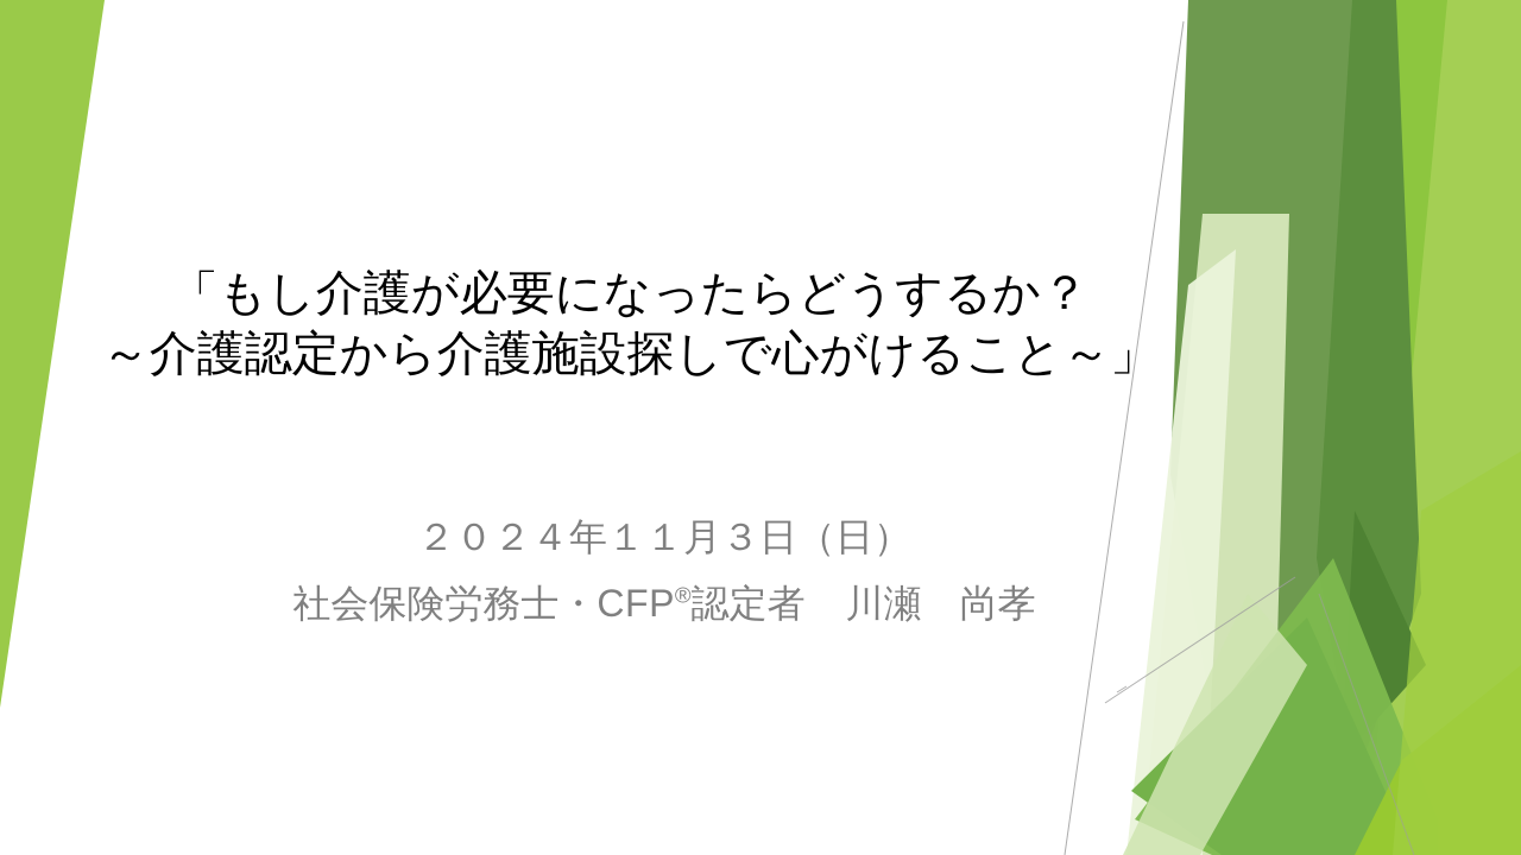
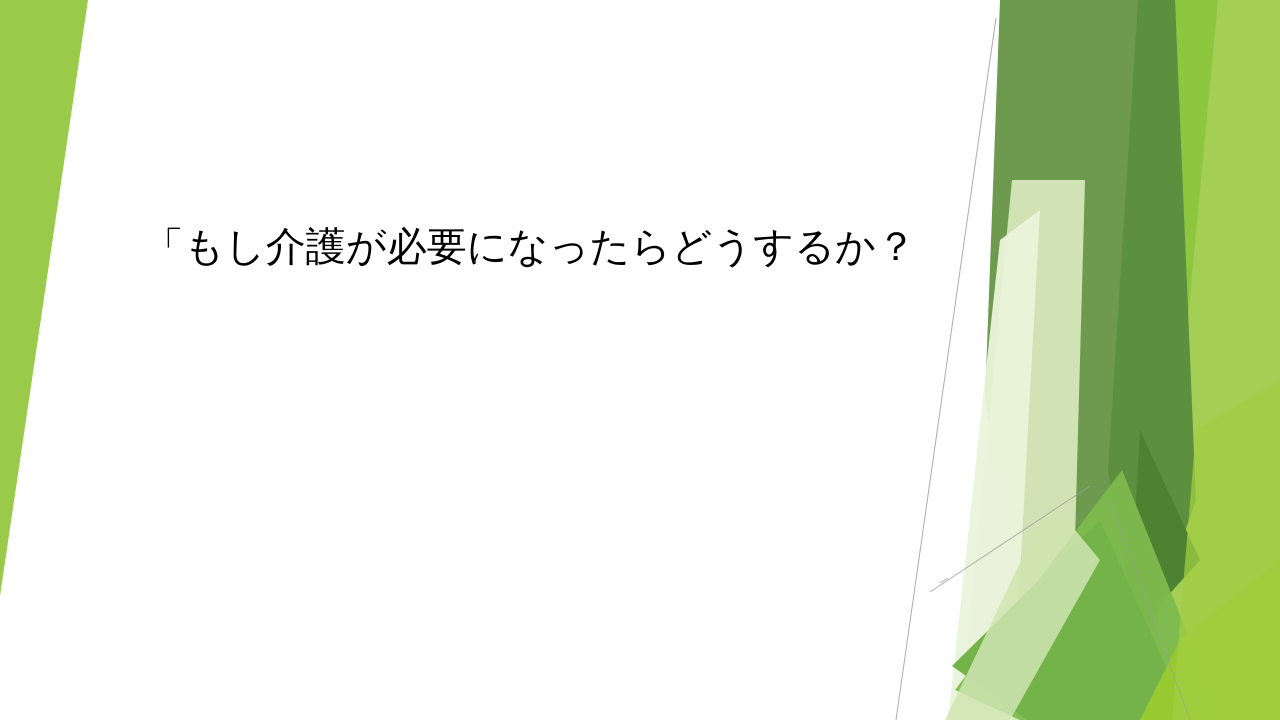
  「もし介護が必要になったらどうするか？
- ～介護認定から介護施設探しで心がけること～」
- ２０２４年１１月３日（日）
- 社会保険労務士・CFP®認定者 川瀬 尚孝
